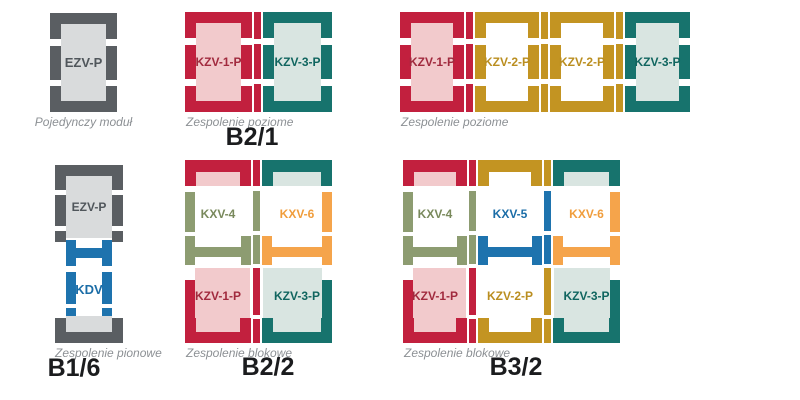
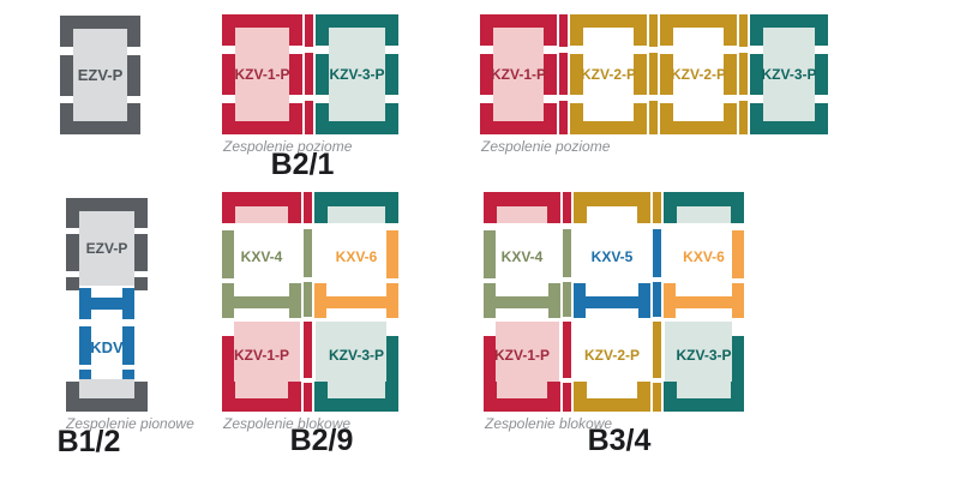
- Pojedynczy moduł
  EZV-P
  Zespolenie poziome
  B2/1
  KZV-1-P
  KZV-3-P
  Zespolenie poziome
  KZV-1-P
  KZV-2-P
  KZV-2-P
  KZV-3-P
  Zespolenie pionowe
- B1/6
+ B1/2
  EZV-P
  KDV
  Zespolenie blokowe
- B2/2
+ B2/9
  KXV-4
  KZV-1-P
  KXV-6
  KZV-3-P
  Zespolenie blokowe
- B3/2
+ B3/4
  KXV-4
  KZV-1-P
  KXV-5
  KZV-2-P
  KXV-6
  KZV-3-P
